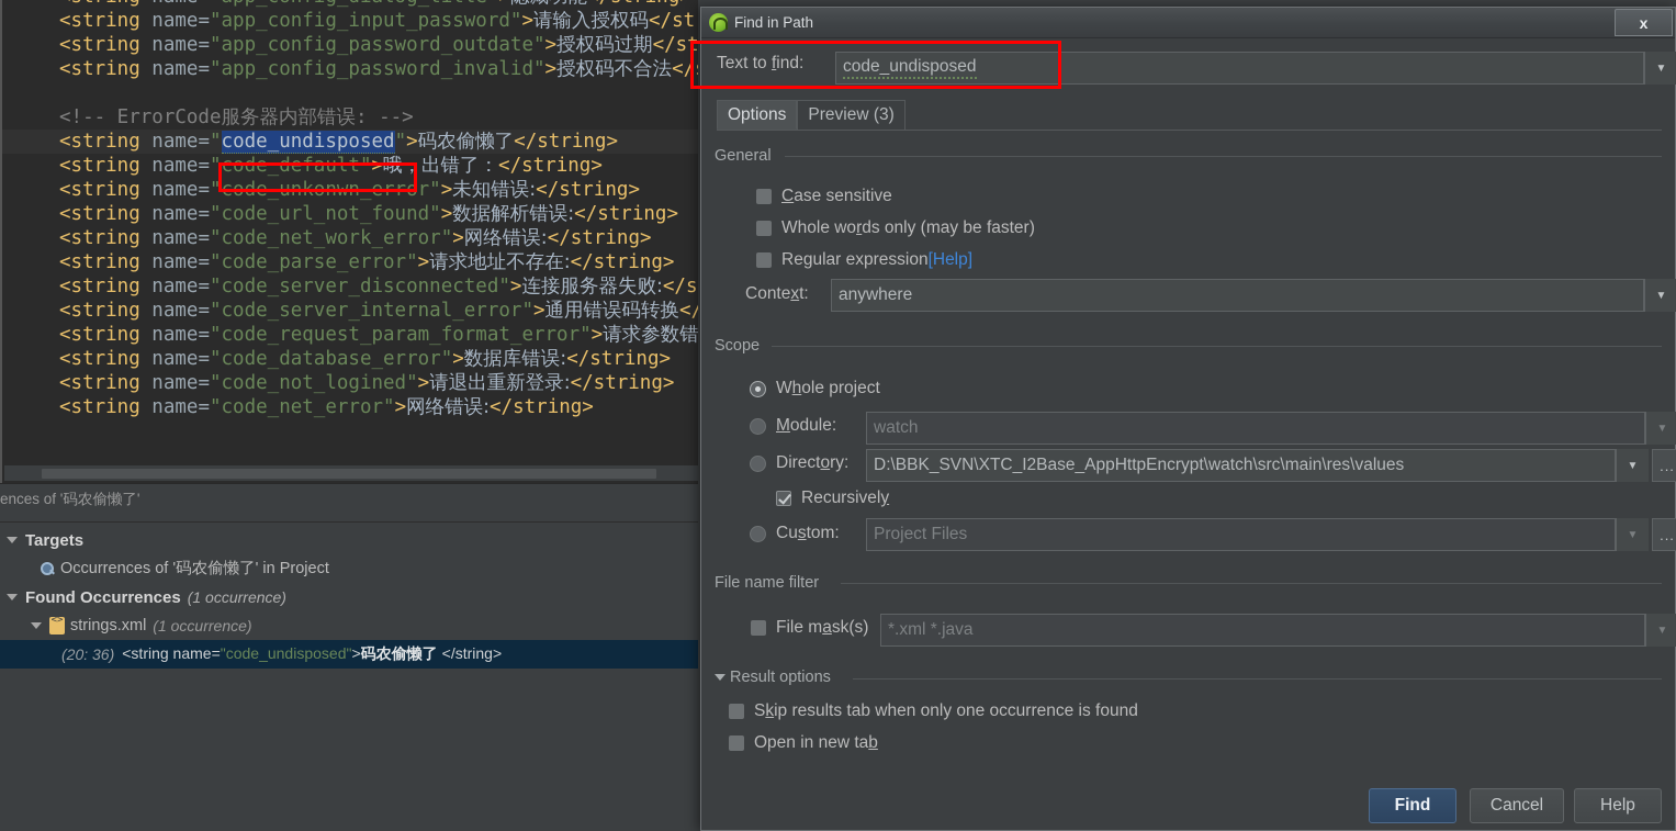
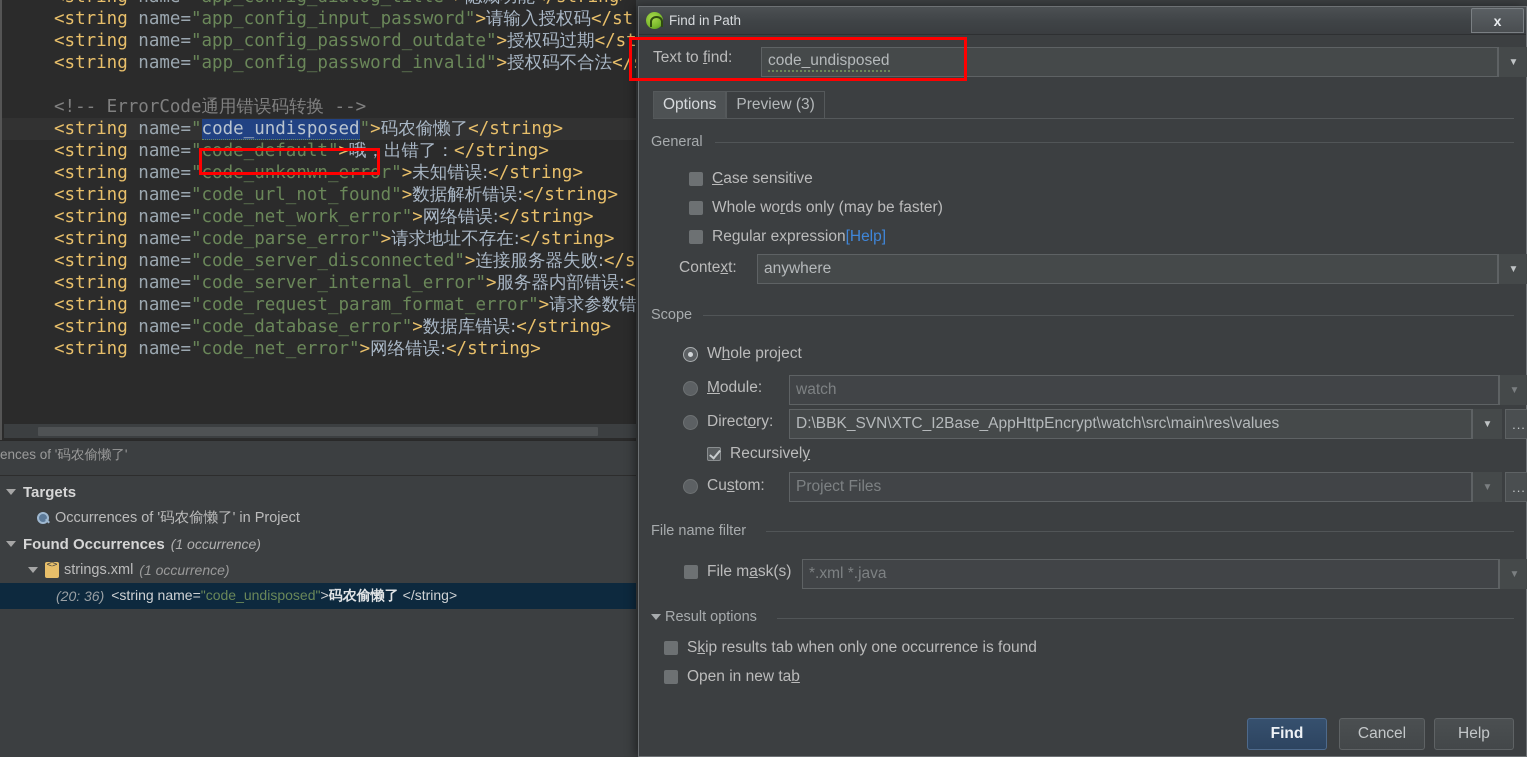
  <string name="app_config_input_password">请输入授权码</st
  <string name="app_config_password_outdate">授权码过期</st
  <string name="app_config_password_invalid">授权码不合法</
- <!-- ErrorCode服务器内部错误: -->
+ <!-- ErrorCode通用错误码转换 -->
  <string name="code_undisposed">码农偷懒了</string>
  <string name="code_default">哦，出错了：</string>
  <string name="code_unkonwn_error">未知错误:</string>
  <string name="code_url_not_found">数据解析错误:</string>
  <string name="code_net_work_error">网络错误:</string>
  <string name="code_parse_error">请求地址不存在:</string>
  <string name="code_server_disconnected">连接服务器失败:</s
- <string name="code_server_internal_error">通用错误码转换</
+ <string name="code_server_internal_error">服务器内部错误:<
  <string name="code_request_param_format_error">请求参数错
  <string name="code_database_error">数据库错误:</string>
- <string name="code_not_logined">请退出重新登录:</string>
  <string name="code_net_error">网络错误:</string>
  ences of '码农偷懒了'
  Targets
  Occurrences of '码农偷懒了' in Project
  Found Occurrences
  (1 occurrence)
  strings.xml
  (1 occurrence)
  (20: 36)
  <string name="code_undisposed">码农偷懒了 </string>
  Find in Path
  x
  Text to find:
  code_undisposed
  ▼
  Options
  Preview (3)
  General
  Case sensitive
  Whole words only (may be faster)
  Regular expression
  [Help]
  Context:
  anywhere
  ▼
  Scope
  Whole project
  Module:
  watch
  ▼
  Directory:
  D:\BBK_SVN\XTC_I2Base_AppHttpEncrypt\watch\src\main\res\values
  ▼
  ...
  Recursively
  Custom:
  Project Files
  ▼
  ...
  File name filter
  File mask(s)
  *.xml *.java
  ▼
  Result options
  Skip results tab when only one occurrence is found
  Open in new tab
  Find
  Cancel
  Help
